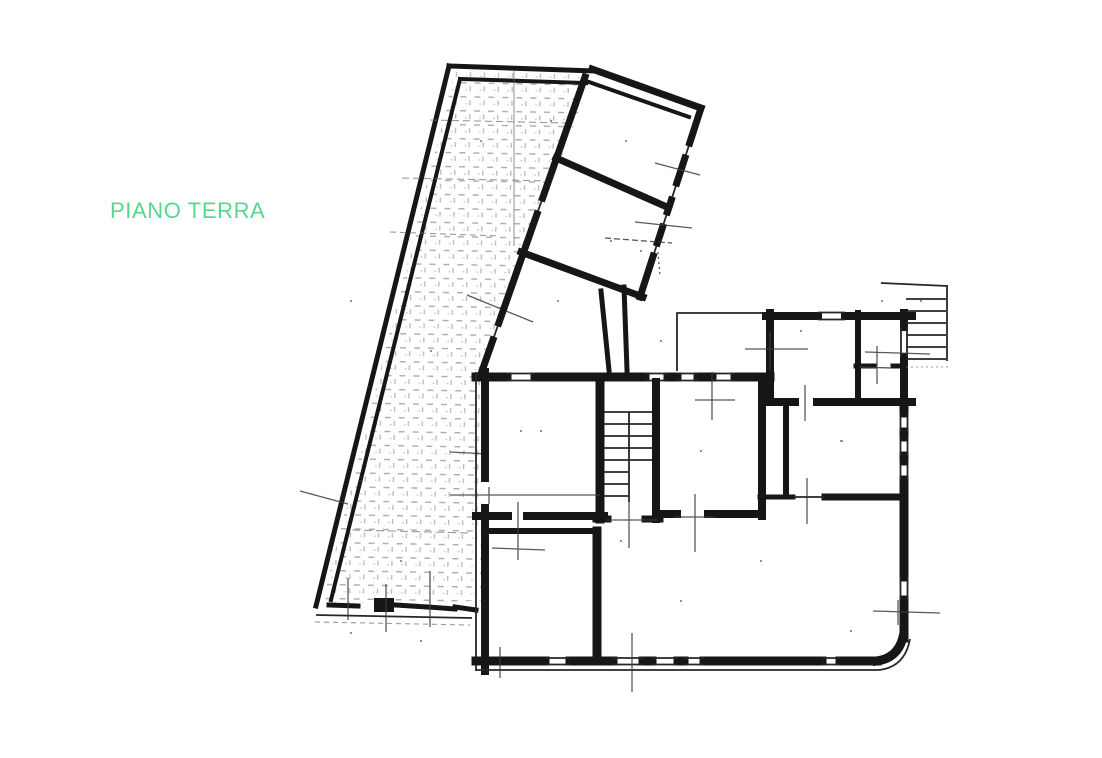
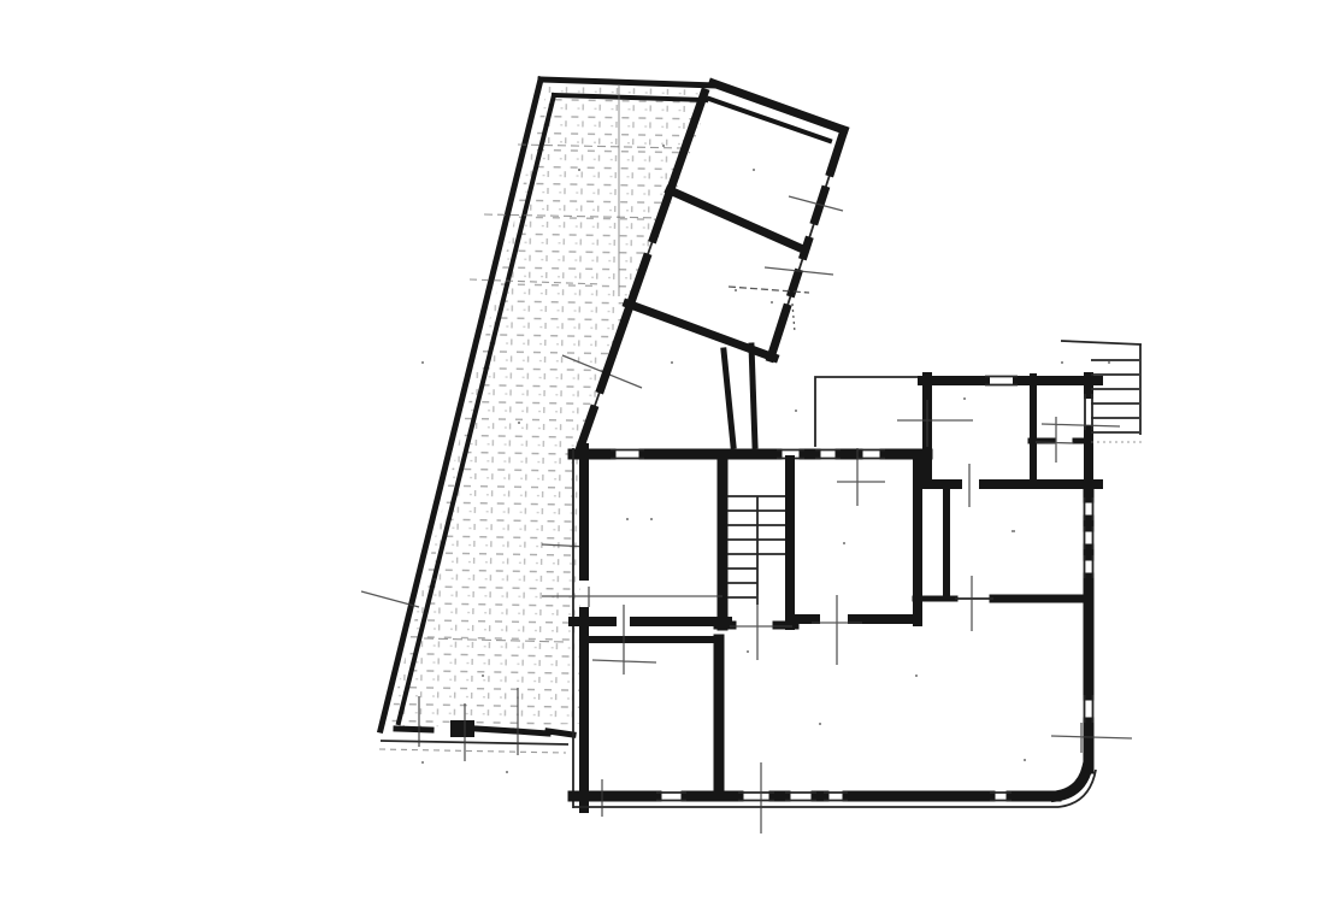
- PIANO TERRA
